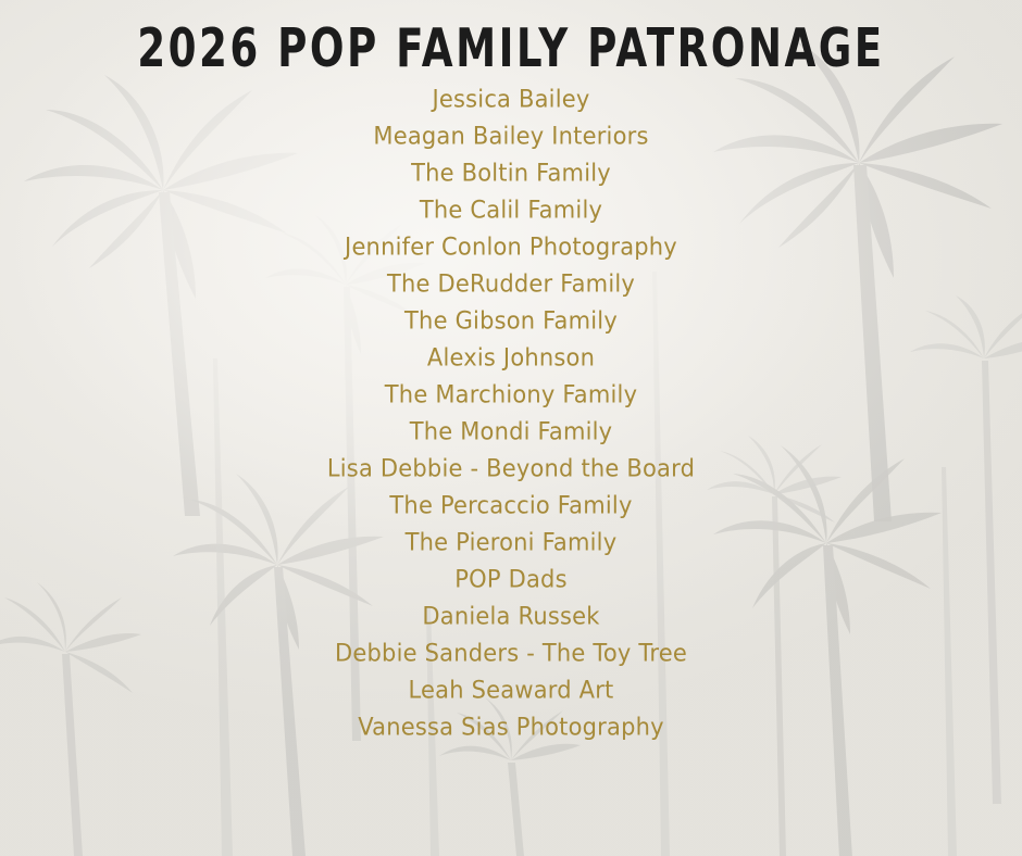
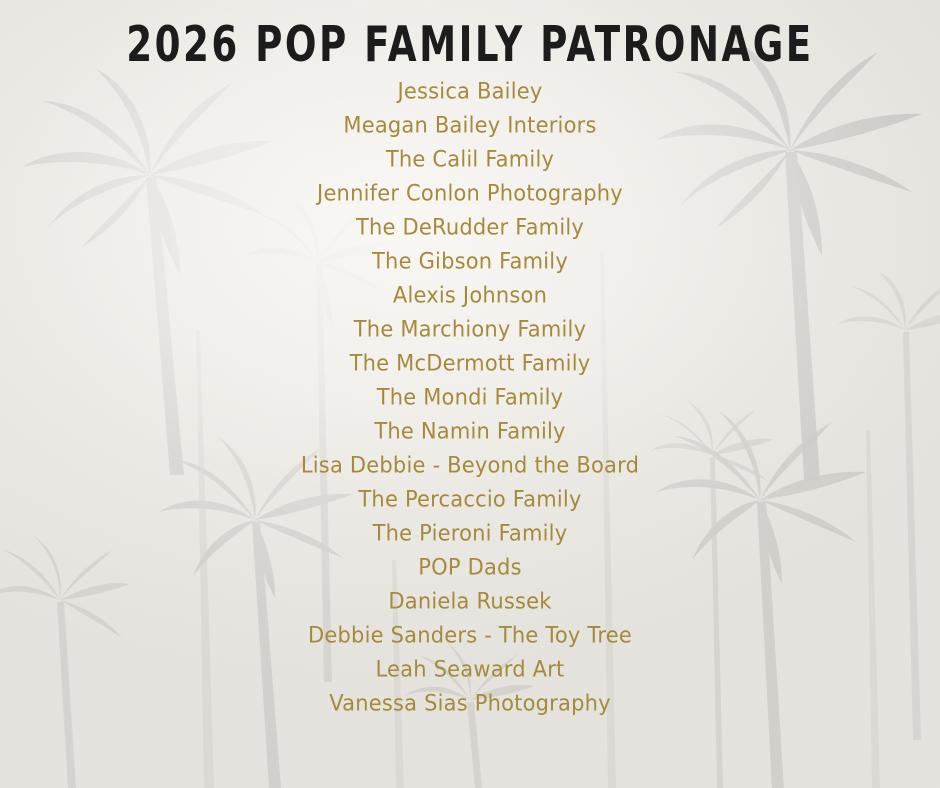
  2026 POP FAMILY PATRONAGE
  Jessica Bailey
  Meagan Bailey Interiors
- The Boltin Family
  The Calil Family
  Jennifer Conlon Photography
  The DeRudder Family
  The Gibson Family
  Alexis Johnson
  The Marchiony Family
+ The McDermott Family
  The Mondi Family
+ The Namin Family
  Lisa Debbie - Beyond the Board
  The Percaccio Family
  The Pieroni Family
  POP Dads
  Daniela Russek
  Debbie Sanders - The Toy Tree
  Leah Seaward Art
  Vanessa Sias Photography
